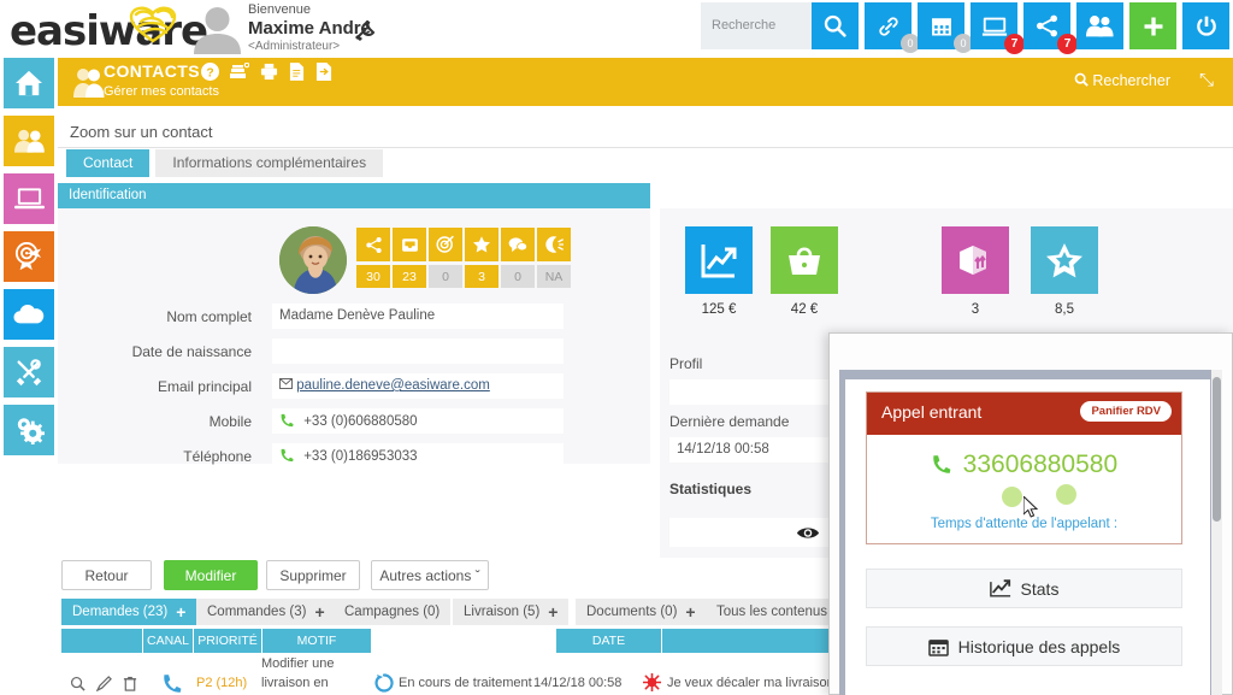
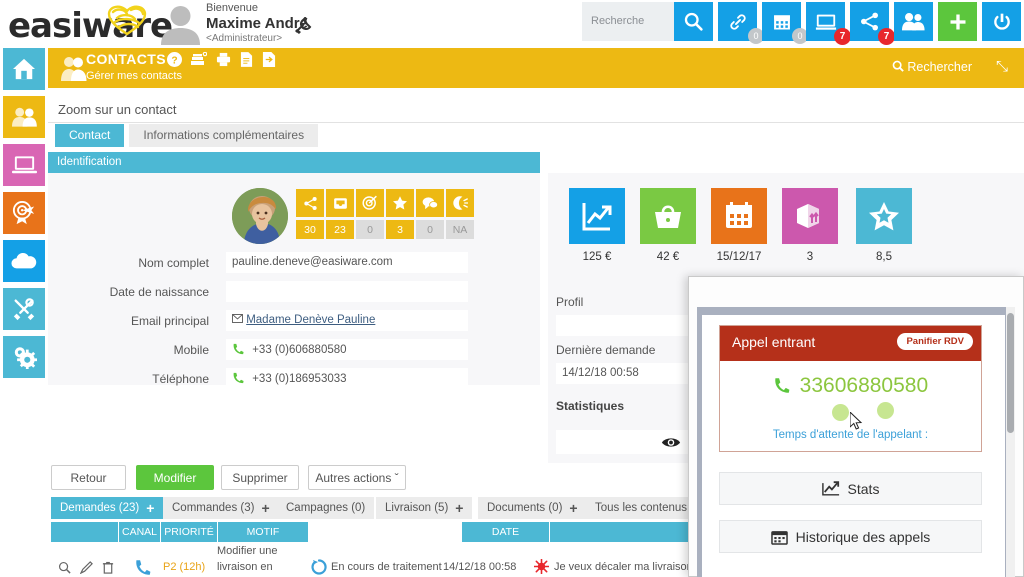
  easiwre
  Bienvenue
  Maxime André
  <Administrateur>
  Recherche
  0
  0
  7
  7
  CONTACTS
  Gérer mes contacts
  ?
  Rechercher
  ⤡
  Zoom sur un contact
  Contact
  Informations complémentaires
  Identification
  30
  23
  0
  3
  0
  NA
  Nom complet
- Madame Denève Pauline
+ pauline.deneve@easiware.com
  Date de naissance
  Email principal
- pauline.deneve@easiware.com
+ Madame Denève Pauline
  Mobile
  +33 (0)606880580
  Téléphone
  +33 (0)186953033
  125 €
  42 €
+ 15/12/17
  3
  8,5
  Profil
  Dernière demande
  14/12/18 00:58
  Statistiques
  Retour
  Modifier
  Supprimer
  Autres actions ˇ
  Demandes (23)
  +
  Commandes (3)
  +
  Campagnes (0)
  Livraison (5)
  +
  Documents (0)
  +
  Tous les contenus
  CANAL
  PRIORITÉ
  MOTIF
  DATE
  P2 (12h)
  Modifier une livraison en
  En cours de traitement
  14/12/18 00:58
  Je veux décaler ma livraiso
  Appel entrant
  Panifier RDV
  33606880580
  Temps d'attente de l'appelant :
  Stats
  Historique des appels
